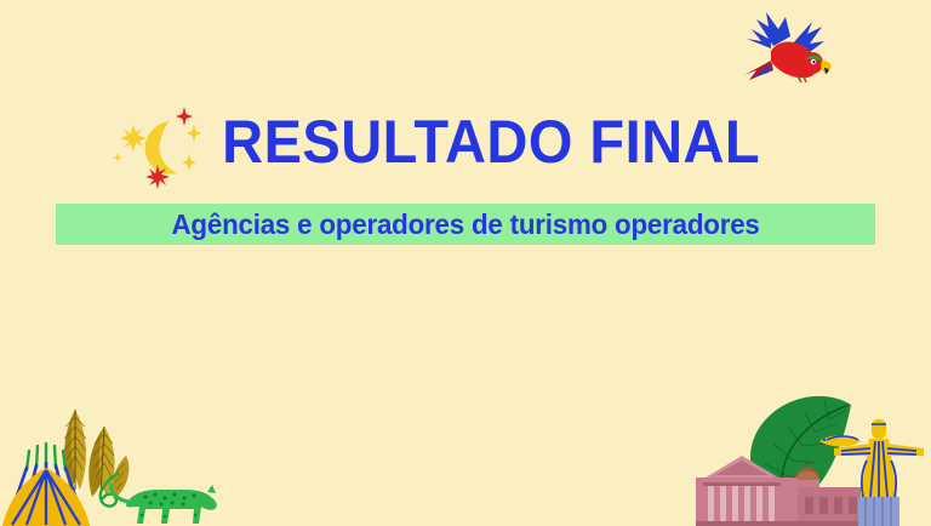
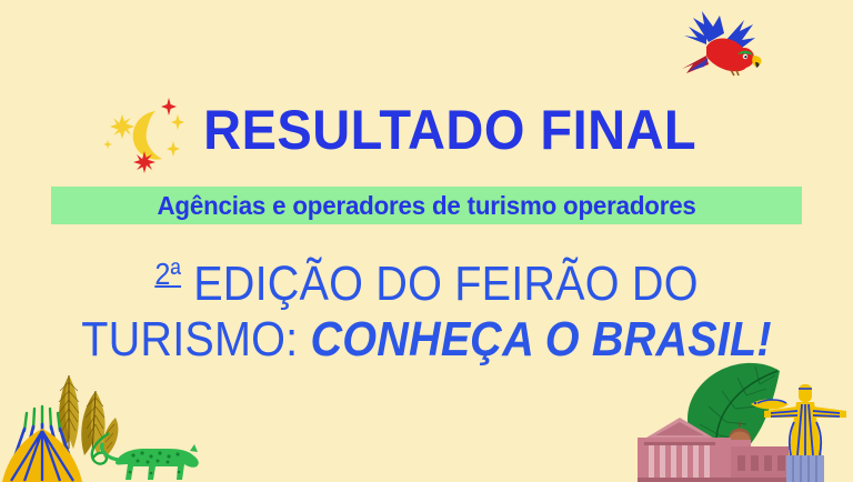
  RESULTADO FINAL
  Agências e operadores de turismo operadores
+ 2ª EDIÇÃO DO FEIRÃO DO
+ TURISMO: CONHEÇA O BRASIL!
